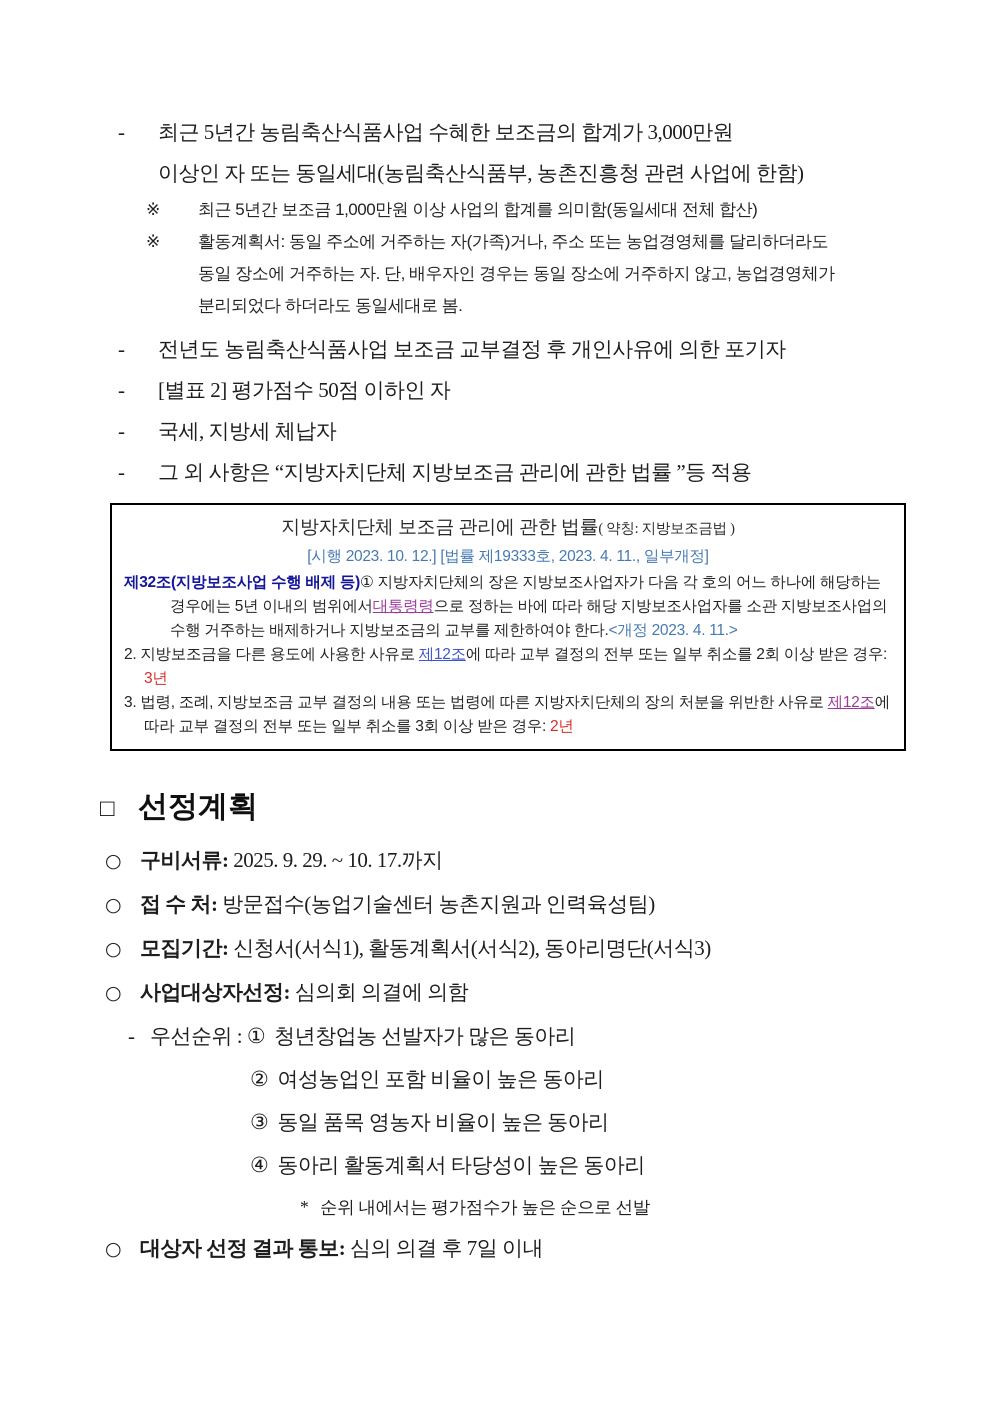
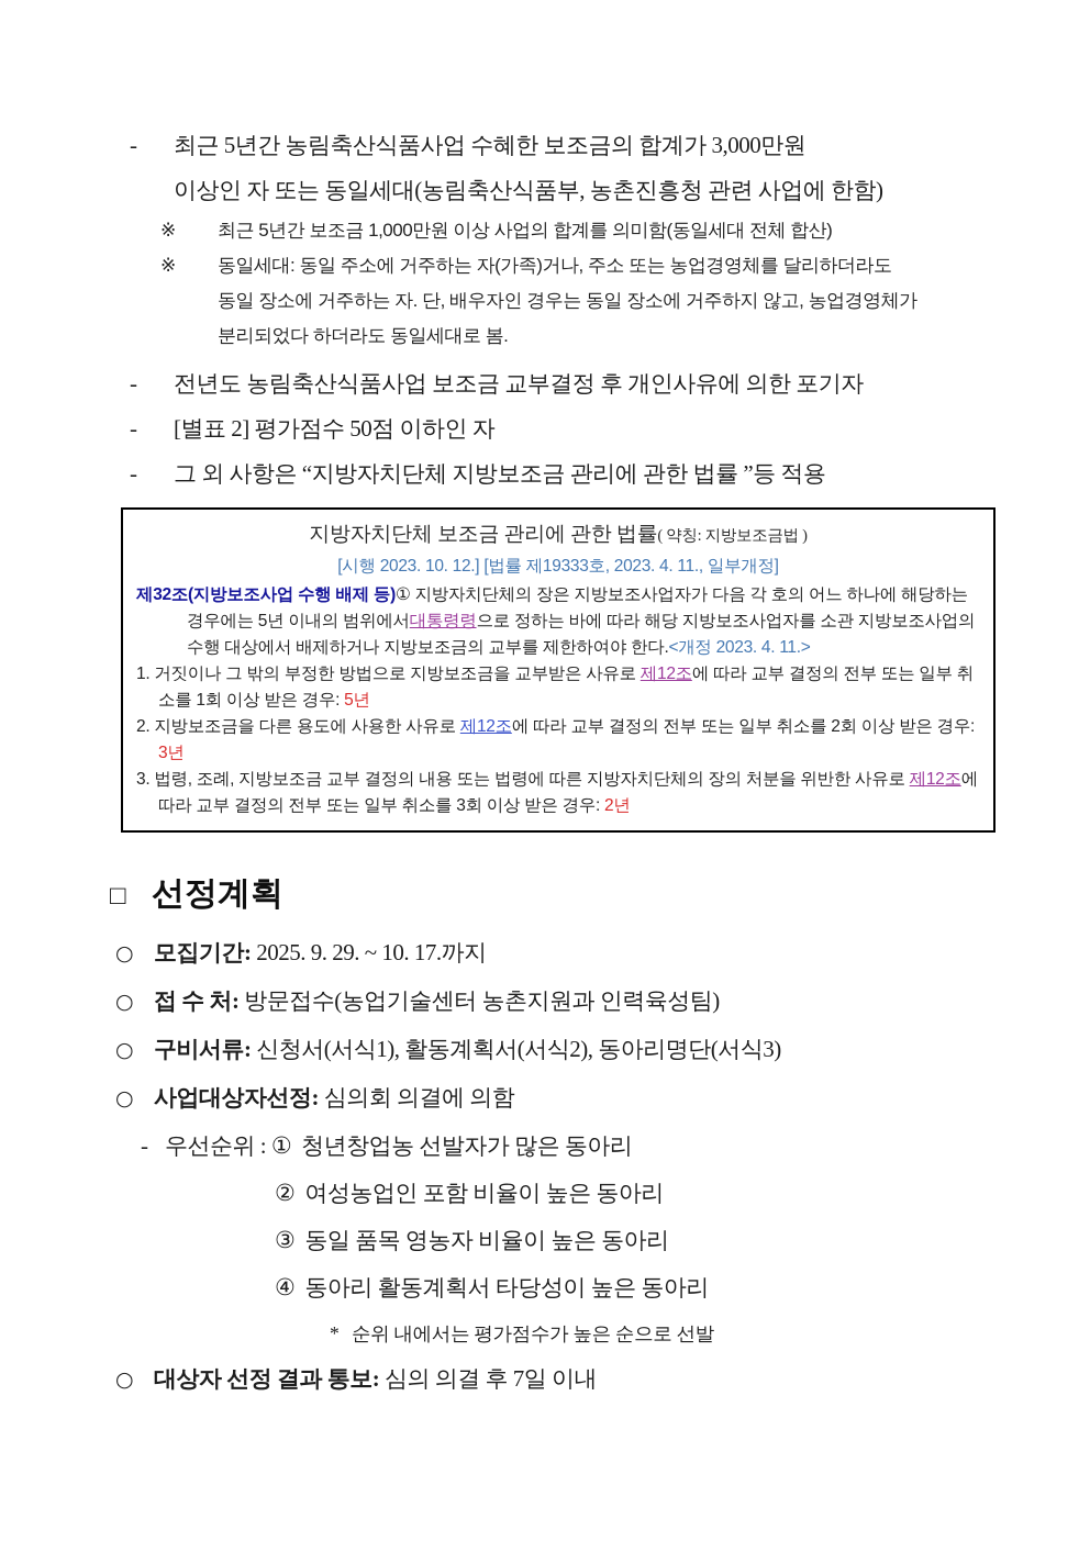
  - 최근 5년간 농림축산식품사업 수혜한 보조금의 합계가 3,000만원
  이상인 자 또는 동일세대(농림축산식품부, 농촌진흥청 관련 사업에 한함)
  ※ 최근 5년간 보조금 1,000만원 이상 사업의 합계를 의미함(동일세대 전체 합산)
- ※ 활동계획서: 동일 주소에 거주하는 자(가족)거나, 주소 또는 농업경영체를 달리하더라도
+ ※ 동일세대: 동일 주소에 거주하는 자(가족)거나, 주소 또는 농업경영체를 달리하더라도
  동일 장소에 거주하는 자. 단, 배우자인 경우는 동일 장소에 거주하지 않고, 농업경영체가
  분리되었다 하더라도 동일세대로 봄.
  - 전년도 농림축산식품사업 보조금 교부결정 후 개인사유에 의한 포기자
  - [별표 2] 평가점수 50점 이하인 자
- - 국세, 지방세 체납자
  - 그 외 사항은 “지방자치단체 지방보조금 관리에 관한 법률 ”등 적용
  지방자치단체 보조금 관리에 관한 법률( 약칭: 지방보조금법 )
  [시행 2023. 10. 12.] [법률 제19333호, 2023. 4. 11., 일부개정]
- 제32조(지방보조사업 수행 배제 등)① 지방자치단체의 장은 지방보조사업자가 다음 각 호의 어느 하나에 해당하는 경우에는 5년 이내의 범위에서대통령령으로 정하는 바에 따라 해당 지방보조사업자를 소관 지방보조사업의 수행 거주하는 배제하거나 지방보조금의 교부를 제한하여야 한다.<개정 2023. 4. 11.>
+ 제32조(지방보조사업 수행 배제 등)① 지방자치단체의 장은 지방보조사업자가 다음 각 호의 어느 하나에 해당하는 경우에는 5년 이내의 범위에서대통령령으로 정하는 바에 따라 해당 지방보조사업자를 소관 지방보조사업의 수행 대상에서 배제하거나 지방보조금의 교부를 제한하여야 한다.<개정 2023. 4. 11.>
+ 1. 거짓이나 그 밖의 부정한 방법으로 지방보조금을 교부받은 사유로 제12조에 따라 교부 결정의 전부 또는 일부 취소를 1회 이상 받은 경우: 5년
  2. 지방보조금을 다른 용도에 사용한 사유로 제12조에 따라 교부 결정의 전부 또는 일부 취소를 2회 이상 받은 경우: 3년
  3. 법령, 조례, 지방보조금 교부 결정의 내용 또는 법령에 따른 지방자치단체의 장의 처분을 위반한 사유로 제12조에 따라 교부 결정의 전부 또는 일부 취소를 3회 이상 받은 경우: 2년
  □ 선정계획
- ○ 구비서류: 2025. 9. 29. ~ 10. 17.까지
+ ○ 모집기간: 2025. 9. 29. ~ 10. 17.까지
  ○ 접 수 처: 방문접수(농업기술센터 농촌지원과 인력육성팀)
- ○ 모집기간: 신청서(서식1), 활동계획서(서식2), 동아리명단(서식3)
+ ○ 구비서류: 신청서(서식1), 활동계획서(서식2), 동아리명단(서식3)
  ○ 사업대상자선정: 심의회 의결에 의함
  - 우선순위 : ① 청년창업농 선발자가 많은 동아리
  ② 여성농업인 포함 비율이 높은 동아리
  ③ 동일 품목 영농자 비율이 높은 동아리
  ④ 동아리 활동계획서 타당성이 높은 동아리
  * 순위 내에서는 평가점수가 높은 순으로 선발
  ○ 대상자 선정 결과 통보: 심의 의결 후 7일 이내
